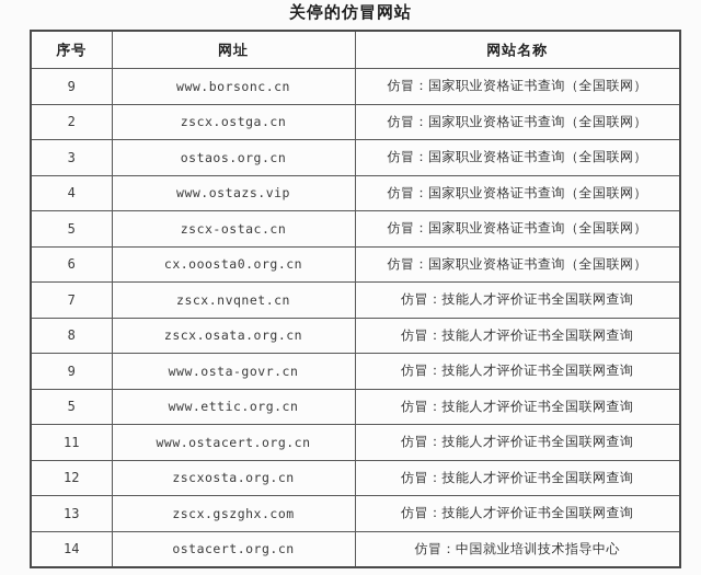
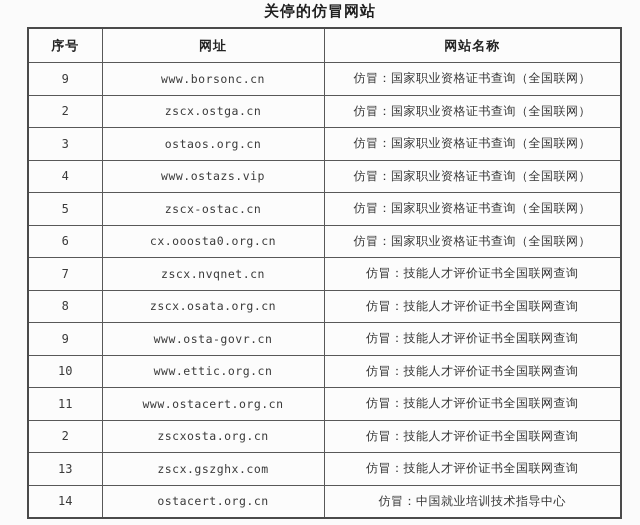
  关停的仿冒网站
  序号	网址	网站名称
  9	www.borsonc.cn	仿冒：国家职业资格证书查询（全国联网）
  2	zscx.ostga.cn	仿冒：国家职业资格证书查询（全国联网）
  3	ostaos.org.cn	仿冒：国家职业资格证书查询（全国联网）
  4	www.ostazs.vip	仿冒：国家职业资格证书查询（全国联网）
  5	zscx-ostac.cn	仿冒：国家职业资格证书查询（全国联网）
  6	cx.ooosta0.org.cn	仿冒：国家职业资格证书查询（全国联网）
  7	zscx.nvqnet.cn	仿冒：技能人才评价证书全国联网查询
  8	zscx.osata.org.cn	仿冒：技能人才评价证书全国联网查询
  9	www.osta-govr.cn	仿冒：技能人才评价证书全国联网查询
- 5	www.ettic.org.cn	仿冒：技能人才评价证书全国联网查询
+ 10	www.ettic.org.cn	仿冒：技能人才评价证书全国联网查询
  11	www.ostacert.org.cn	仿冒：技能人才评价证书全国联网查询
- 12	zscxosta.org.cn	仿冒：技能人才评价证书全国联网查询
+ 2	zscxosta.org.cn	仿冒：技能人才评价证书全国联网查询
  13	zscx.gszghx.com	仿冒：技能人才评价证书全国联网查询
  14	ostacert.org.cn	仿冒：中国就业培训技术指导中心
